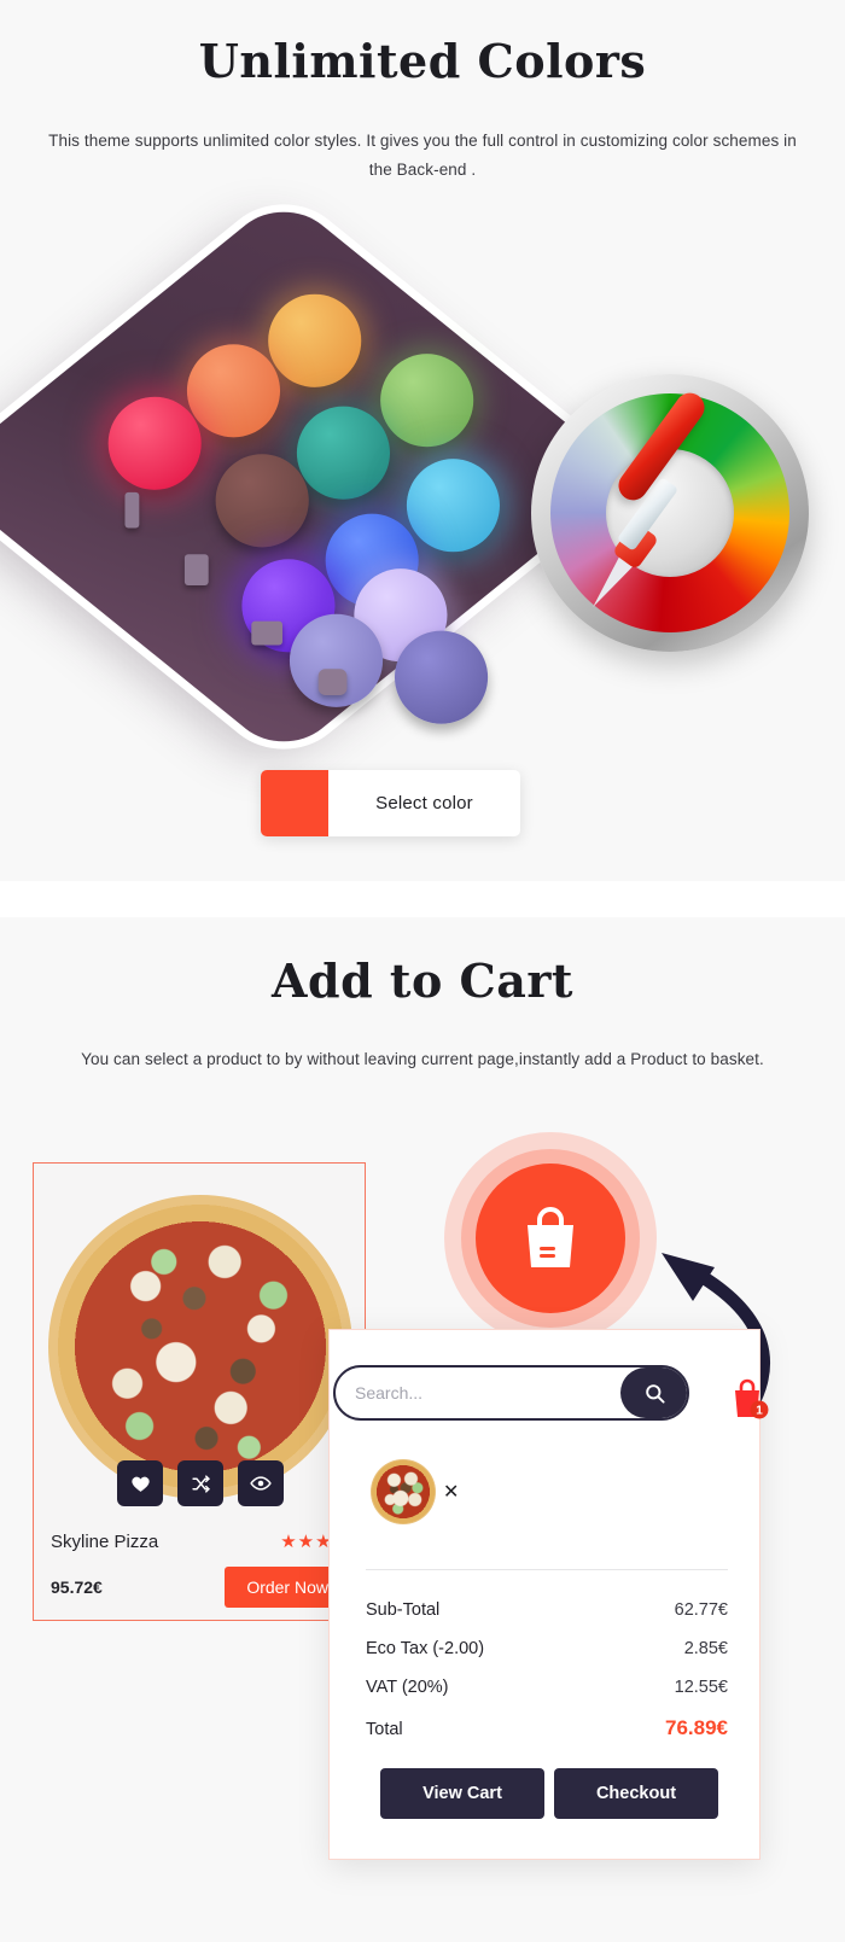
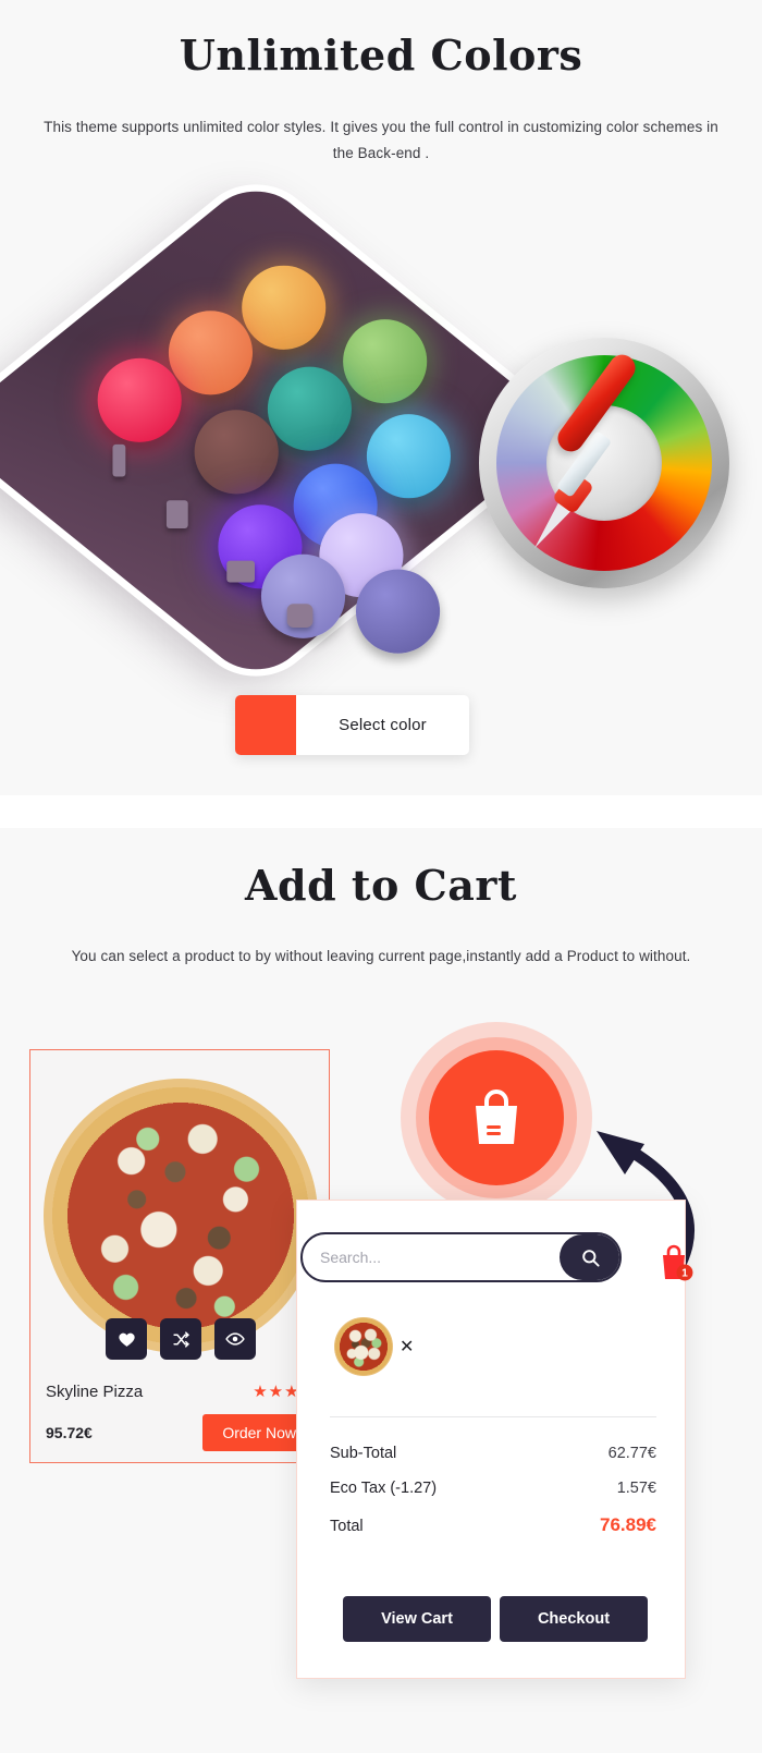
  Unlimited Colors
  This theme supports unlimited color styles. It gives you the full control in customizing color schemes in the Back-end .
  Select color
  Add to Cart
- You can select a product to by without leaving current page,instantly add a Product to basket.
+ You can select a product to by without leaving current page,instantly add a Product to without.
  Skyline Pizza
  ★★★
  95.72€
  Order Now
  Search...
  1
  ✕
  Sub-Total
  62.77€
- Eco Tax (-2.00)
+ Eco Tax (-1.27)
- 2.85€
+ 1.57€
- VAT (20%)
- 12.55€
  Total
  76.89€
  View Cart
  Checkout
